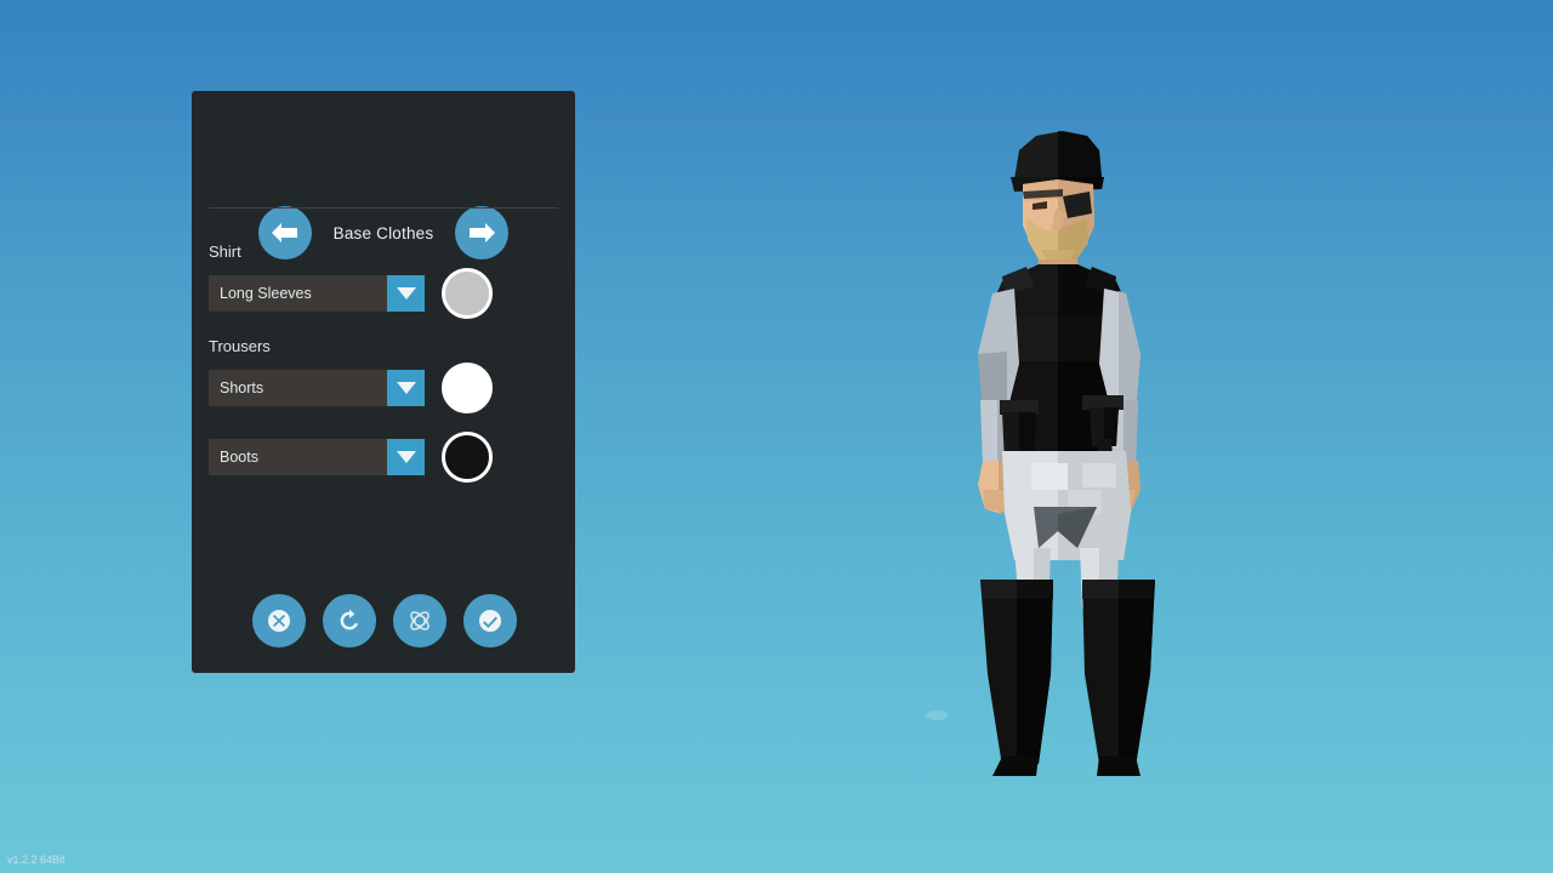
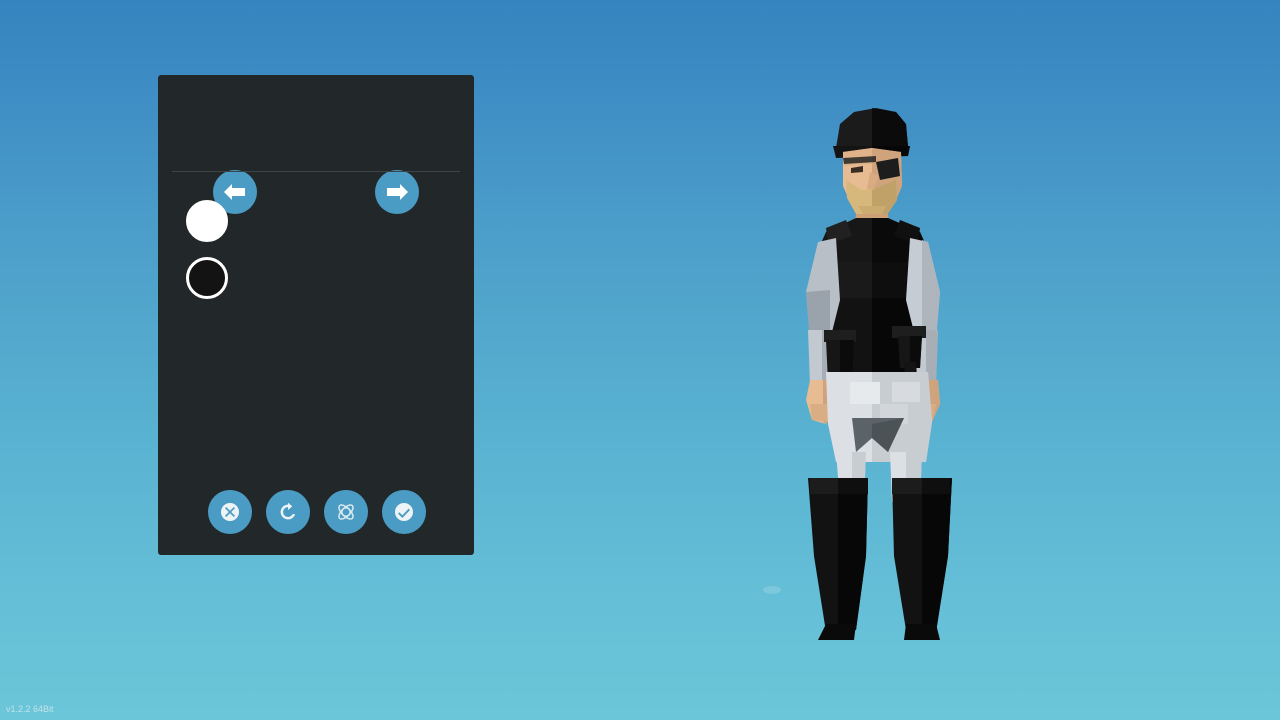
- Base Clothes
- Shirt
- Long Sleeves
- Trousers
- Shorts
- Boots
  v1.2.2 64Bit
